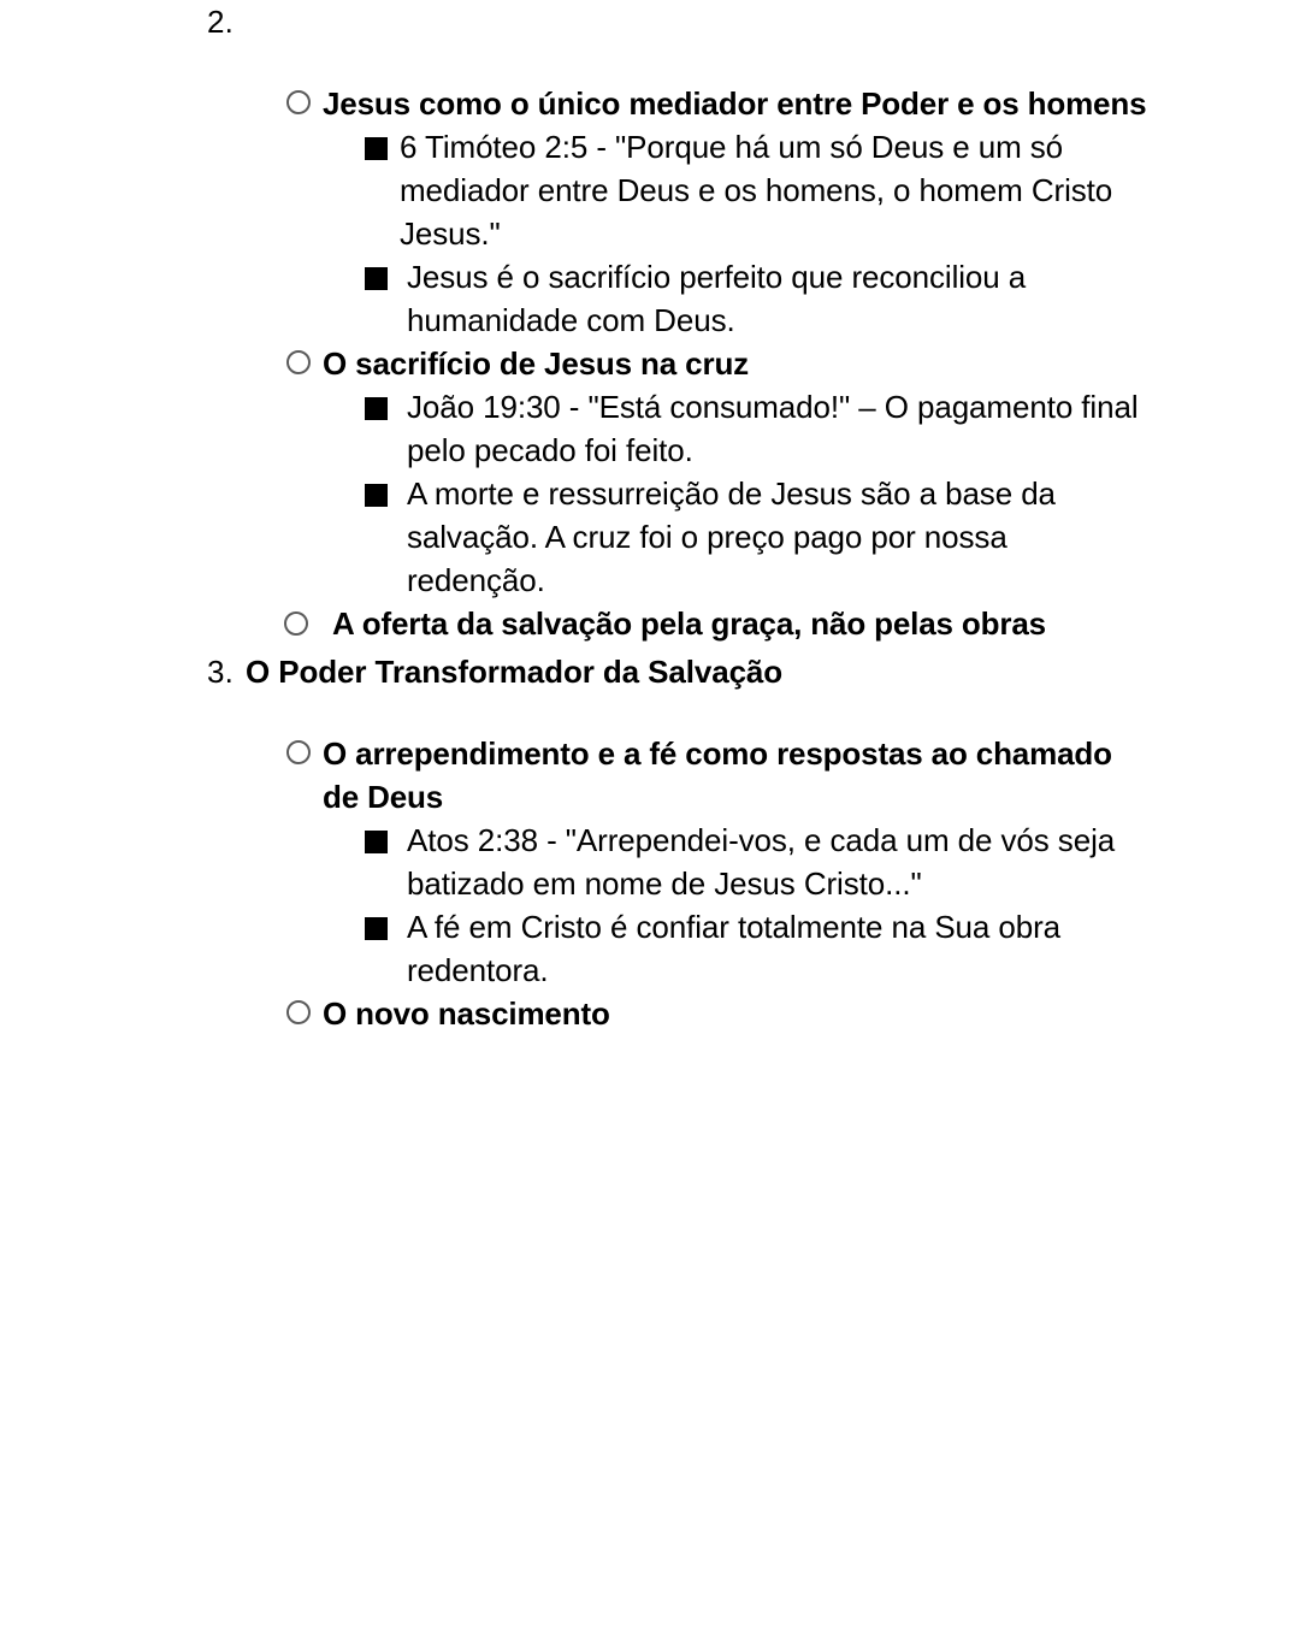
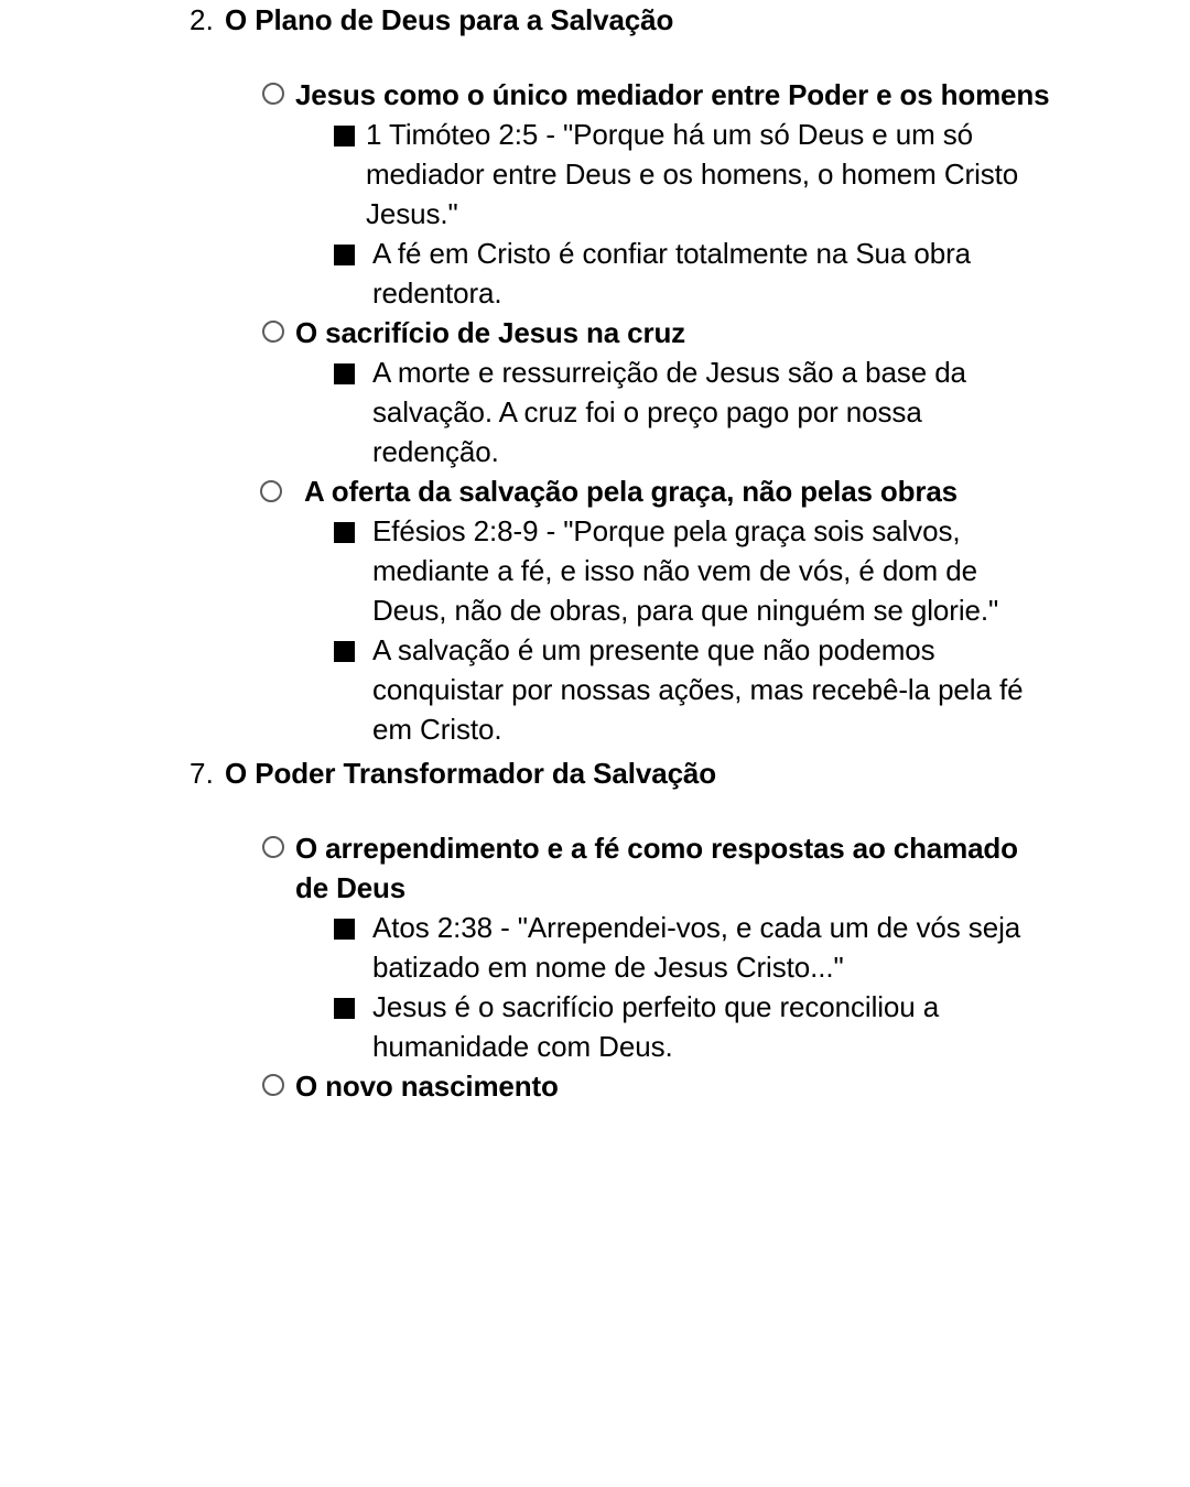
  2.
+ O Plano de Deus para a Salvação
  Jesus como o único mediador entre Poder e os homens
- 6 Timóteo 2:5 - "Porque há um só Deus e um só mediador entre Deus e os homens, o homem Cristo Jesus."
+ 1 Timóteo 2:5 - "Porque há um só Deus e um só mediador entre Deus e os homens, o homem Cristo Jesus."
- Jesus é o sacrifício perfeito que reconciliou a humanidade com Deus.
+ A fé em Cristo é confiar totalmente na Sua obra redentora.
  O sacrifício de Jesus na cruz
- João 19:30 - "Está consumado!" – O pagamento final pelo pecado foi feito.
  A morte e ressurreição de Jesus são a base da salvação. A cruz foi o preço pago por nossa redenção.
  A oferta da salvação pela graça, não pelas obras
+ Efésios 2:8-9 - "Porque pela graça sois salvos, mediante a fé, e isso não vem de vós, é dom de Deus, não de obras, para que ninguém se glorie."
+ A salvação é um presente que não podemos conquistar por nossas ações, mas recebê-la pela fé em Cristo.
- 3.
+ 7.
  O Poder Transformador da Salvação
  O arrependimento e a fé como respostas ao chamado de Deus
  Atos 2:38 - "Arrependei-vos, e cada um de vós seja batizado em nome de Jesus Cristo..."
- A fé em Cristo é confiar totalmente na Sua obra redentora.
+ Jesus é o sacrifício perfeito que reconciliou a humanidade com Deus.
  O novo nascimento
